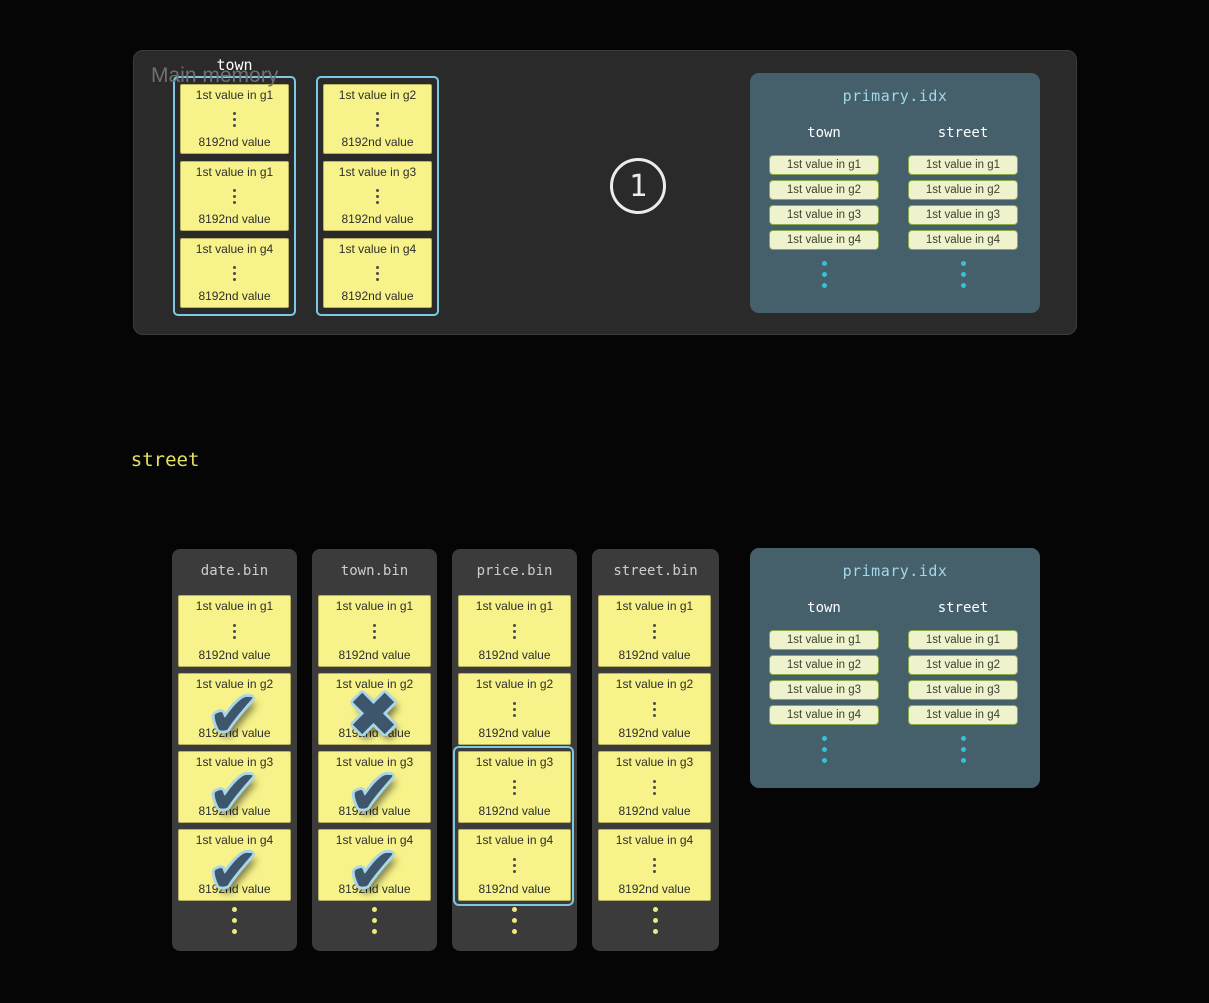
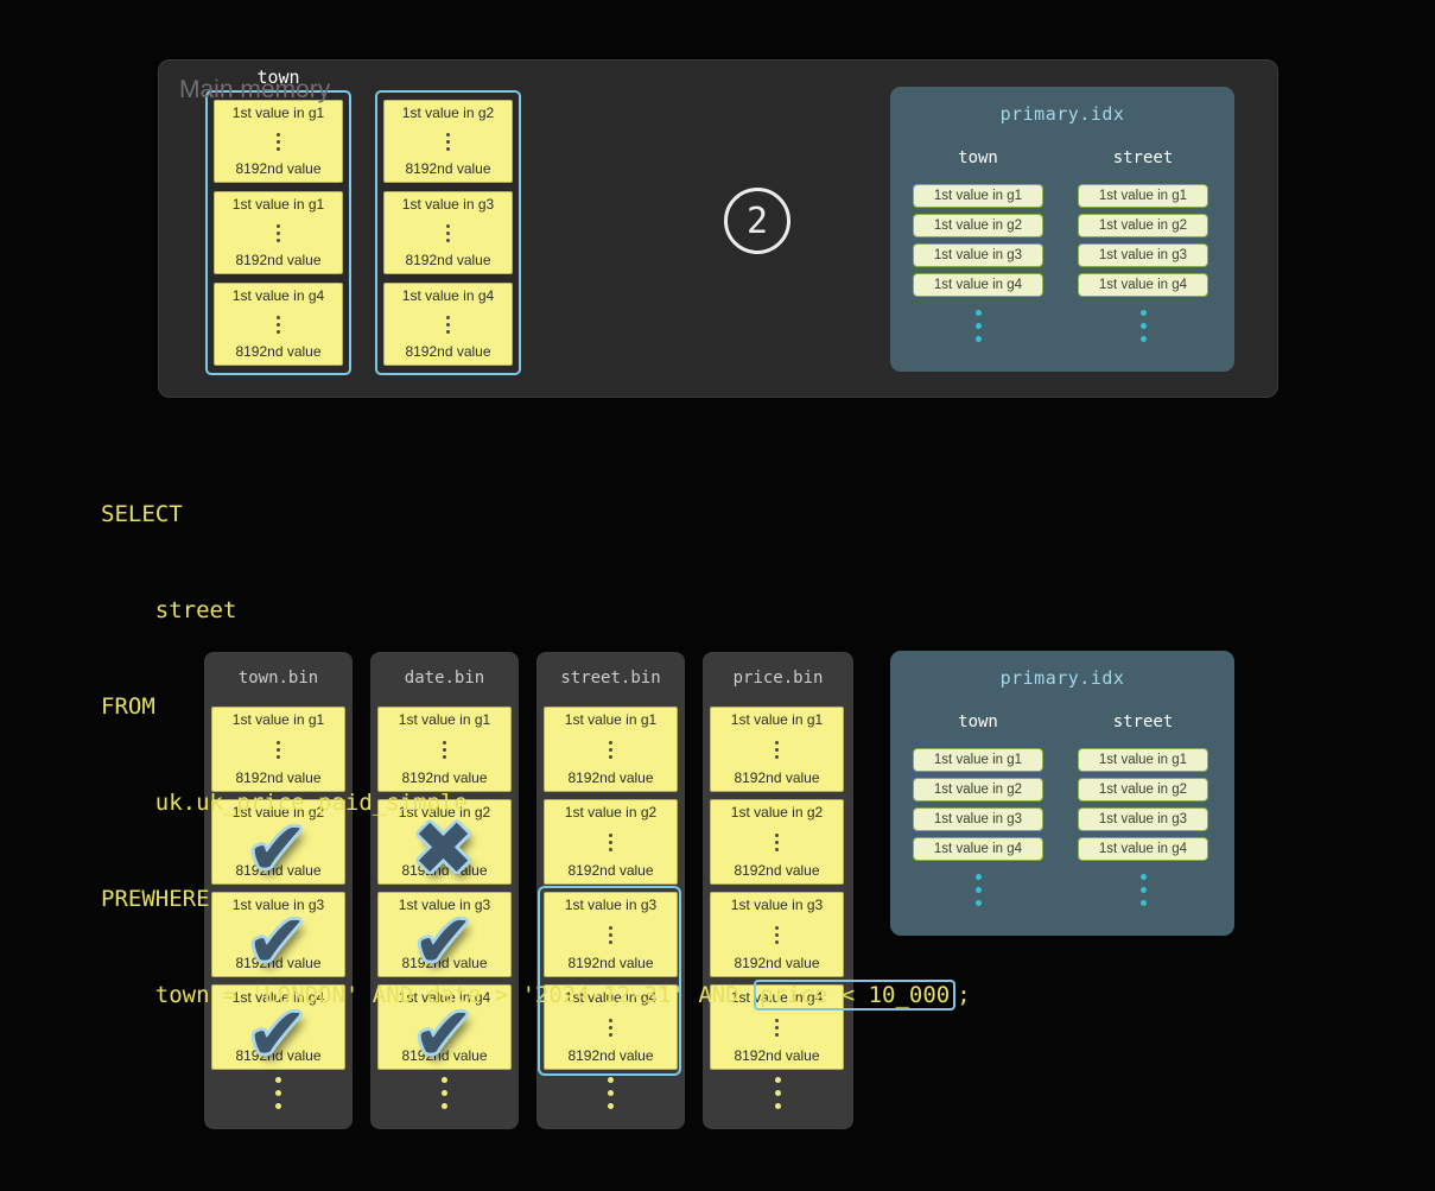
  Main memory
  town
  1st value in g1
  8192nd value
  1st value in g1
  8192nd value
  1st value in g4
  8192nd value
  1st value in g2
  8192nd value
  1st value in g3
  8192nd value
  1st value in g4
  8192nd value
- 1
+ 2
  primary.idx
  town
  1st value in g1
  1st value in g2
  1st value in g3
  1st value in g4
  street
  1st value in g1
  1st value in g2
  1st value in g3
  1st value in g4
+ SELECT
  street
+ FROM
+ uk.uk_price_paid_simple
+ PREWHERE
+ town = 'LONDON' AND date > '2024-12-31' AND price < 10_000 ;
- date.bin
+ town.bin
  1st value in g1
  8192nd value
  1st value in g2
  8192nd value
  ✔
  1st value in g3
  8192nd value
  ✔
  1st value in g4
  8192nd value
  ✔
- town.bin
+ date.bin
  1st value in g1
  8192nd value
  1st value in g2
  8192nd value
  ✖
  1st value in g3
  8192nd value
  ✔
  1st value in g4
  8192nd value
  ✔
- price.bin
+ street.bin
  1st value in g1
  8192nd value
  1st value in g2
  8192nd value
  1st value in g3
  8192nd value
  1st value in g4
  8192nd value
- street.bin
+ price.bin
  1st value in g1
  8192nd value
  1st value in g2
  8192nd value
  1st value in g3
  8192nd value
  1st value in g4
  8192nd value
  primary.idx
  town
  1st value in g1
  1st value in g2
  1st value in g3
  1st value in g4
  street
  1st value in g1
  1st value in g2
  1st value in g3
  1st value in g4
